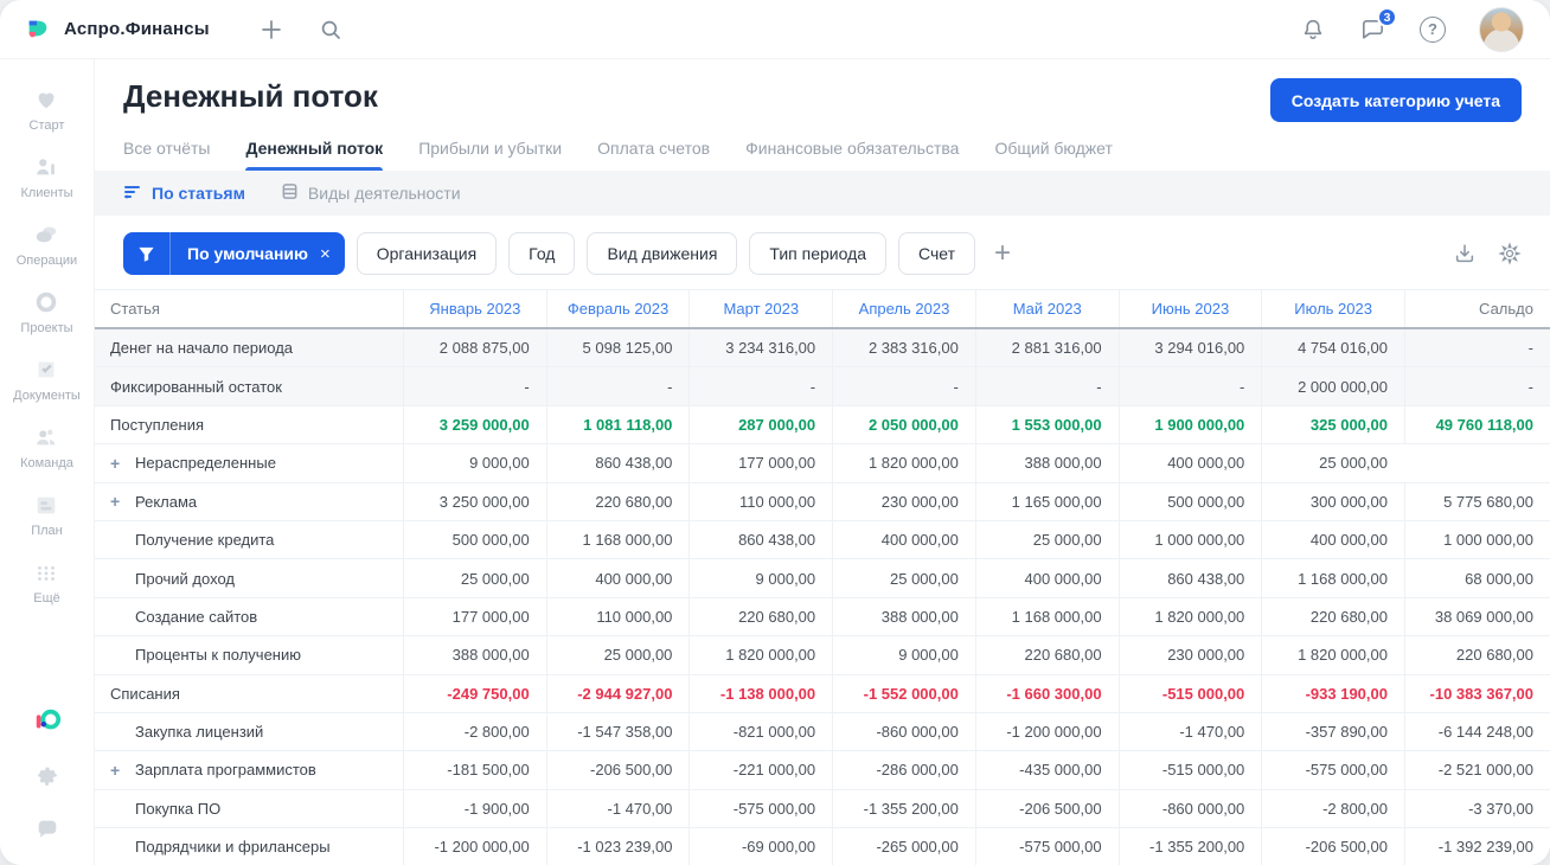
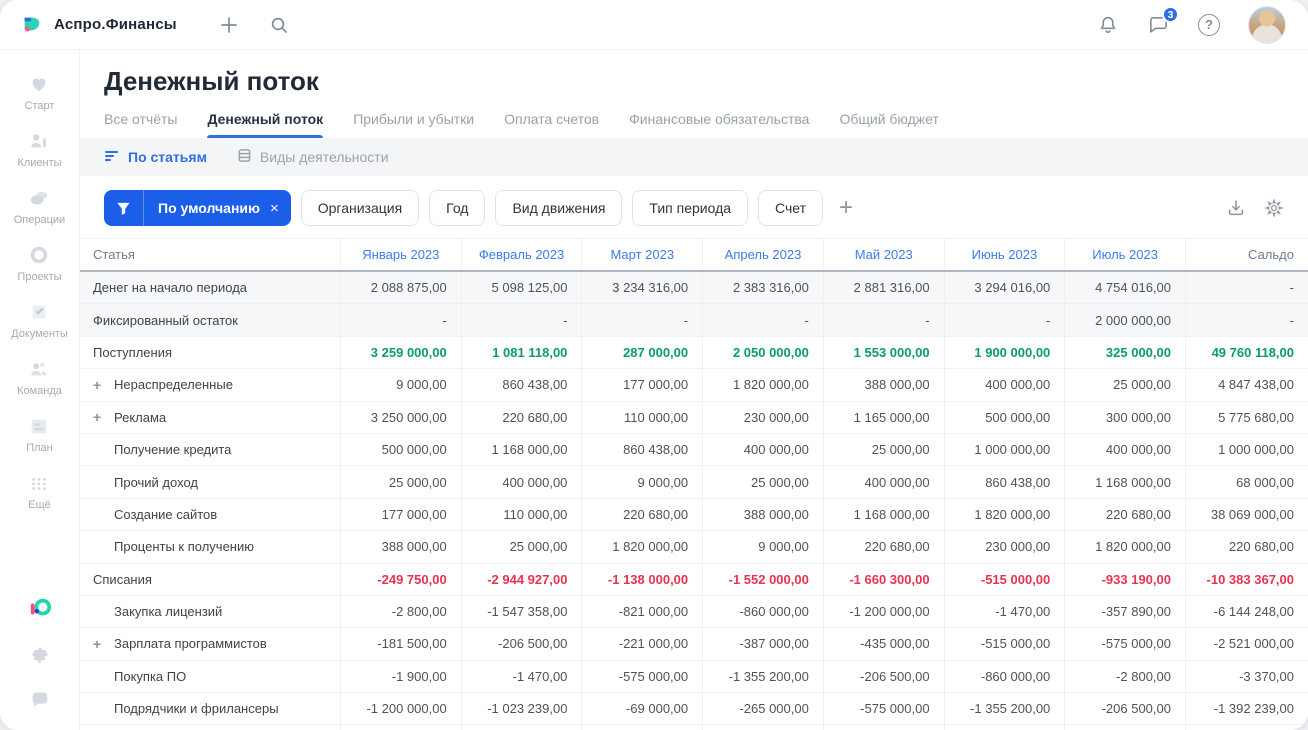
  Аспро.Финансы
  3
  ?
  Старт
  Клиенты
  Операции
  Проекты
  Документы
  Команда
  План
  Ещё
  Денежный поток
- Создать категорию учета
  Все отчёты
  Денежный поток
  Прибыли и убытки
  Оплата счетов
  Финансовые обязательства
  Общий бюджет
  По статьям
  Виды деятельности
  По умолчанию
  ×
  Организация
  Год
  Вид движения
  Тип периода
  Счет
  +
  Статья
  Январь 2023
  Февраль 2023
  Март 2023
  Апрель 2023
  Май 2023
  Июнь 2023
  Июль 2023
  Сальдо
  Денег на начало периода
  2 088 875,00
  5 098 125,00
  3 234 316,00
  2 383 316,00
  2 881 316,00
  3 294 016,00
  4 754 016,00
  -
  Фиксированный остаток
  -
  -
  -
  -
  -
  -
  2 000 000,00
  -
  Поступления
  3 259 000,00
  1 081 118,00
  287 000,00
  2 050 000,00
  1 553 000,00
  1 900 000,00
  325 000,00
  49 760 118,00
  +
  Нераспределенные
  9 000,00
  860 438,00
  177 000,00
  1 820 000,00
  388 000,00
  400 000,00
  25 000,00
+ 4 847 438,00
  +
  Реклама
  3 250 000,00
  220 680,00
  110 000,00
  230 000,00
  1 165 000,00
  500 000,00
  300 000,00
  5 775 680,00
  Получение кредита
  500 000,00
  1 168 000,00
  860 438,00
  400 000,00
  25 000,00
  1 000 000,00
  400 000,00
  1 000 000,00
  Прочий доход
  25 000,00
  400 000,00
  9 000,00
  25 000,00
  400 000,00
  860 438,00
  1 168 000,00
  68 000,00
  Создание сайтов
  177 000,00
  110 000,00
  220 680,00
  388 000,00
  1 168 000,00
  1 820 000,00
  220 680,00
  38 069 000,00
  Проценты к получению
  388 000,00
  25 000,00
  1 820 000,00
  9 000,00
  220 680,00
  230 000,00
  1 820 000,00
  220 680,00
  Списания
  -249 750,00
  -2 944 927,00
  -1 138 000,00
  -1 552 000,00
  -1 660 300,00
  -515 000,00
  -933 190,00
  -10 383 367,00
  Закупка лицензий
  -2 800,00
  -1 547 358,00
  -821 000,00
  -860 000,00
  -1 200 000,00
  -1 470,00
  -357 890,00
  -6 144 248,00
  +
  Зарплата программистов
  -181 500,00
  -206 500,00
  -221 000,00
- -286 000,00
+ -387 000,00
  -435 000,00
  -515 000,00
  -575 000,00
  -2 521 000,00
  Покупка ПО
  -1 900,00
  -1 470,00
  -575 000,00
  -1 355 200,00
  -206 500,00
  -860 000,00
  -2 800,00
  -3 370,00
  Подрядчики и фрилансеры
  -1 200 000,00
  -1 023 239,00
  -69 000,00
  -265 000,00
  -575 000,00
  -1 355 200,00
  -206 500,00
  -1 392 239,00
